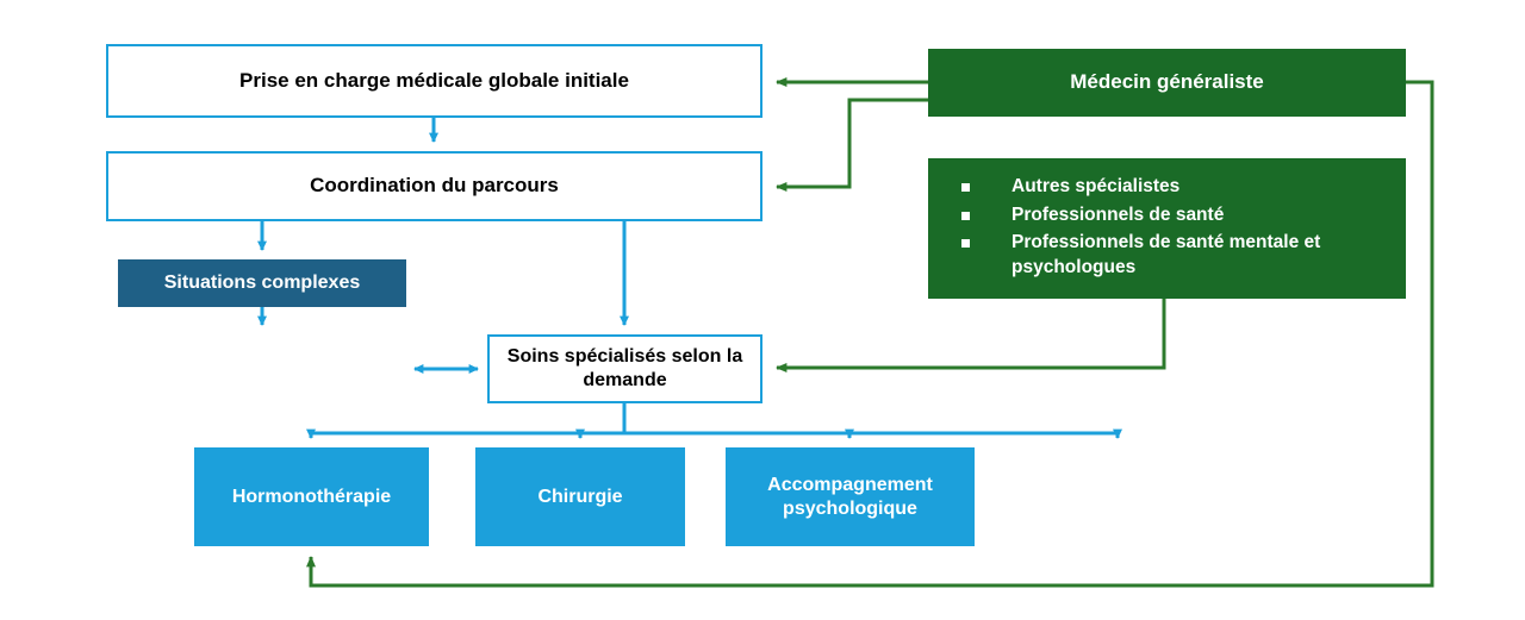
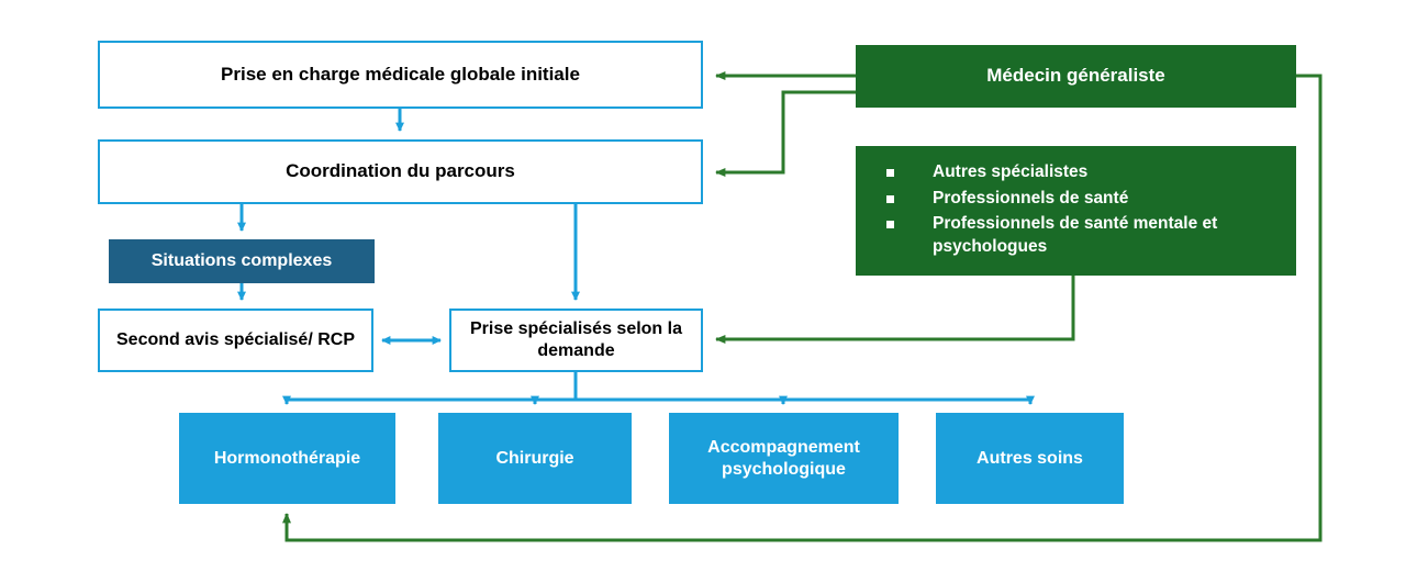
  Prise en charge médicale globale initiale
  Coordination du parcours
  Situations complexes
+ Second avis spécialisé/ RCP
- Soins spécialisés selon la demande
+ Prise spécialisés selon la demande
  Hormonothérapie
  Chirurgie
  Accompagnement psychologique
+ Autres soins
  Médecin généraliste
  Autres spécialistes
  Professionnels de santé
  Professionnels de santé mentale et psychologues
